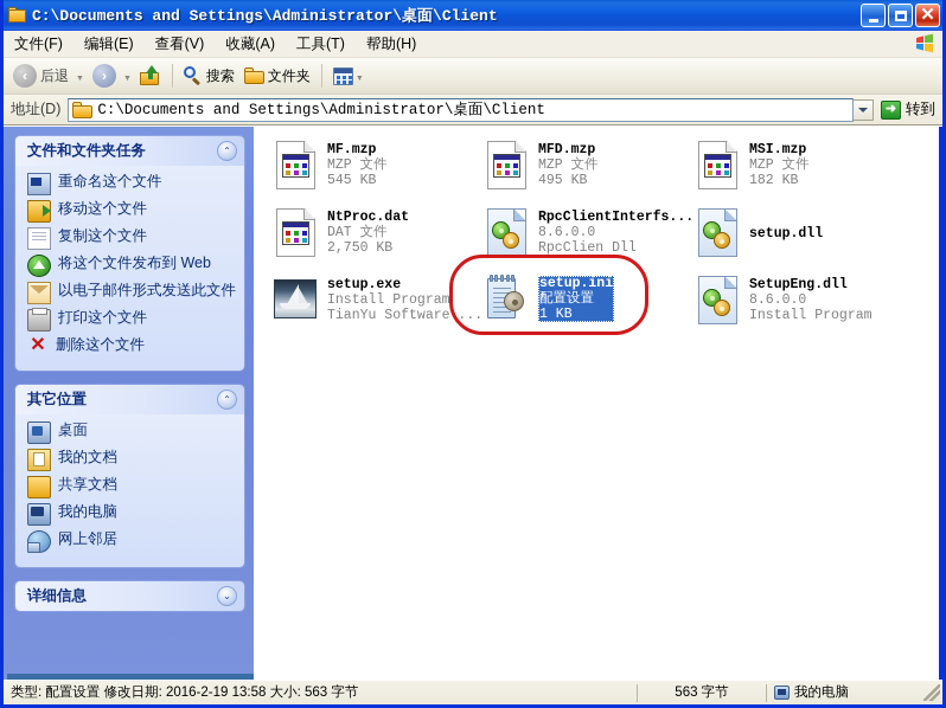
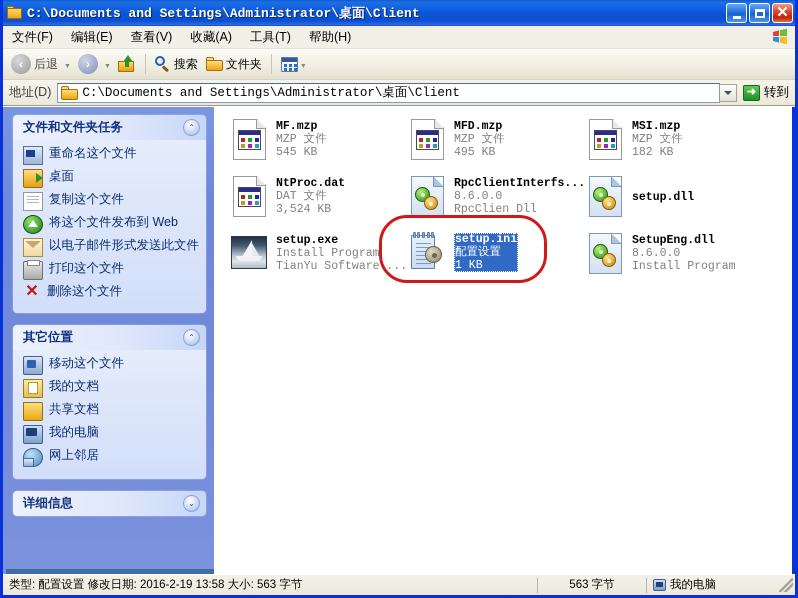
  C:\Documents and Settings\Administrator\桌面\Client
  ✕
  文件(F)
  编辑(E)
  查看(V)
  收藏(A)
  工具(T)
  帮助(H)
  ‹
  后退
  ›
  搜索
  文件夹
  地址(D)
  C:\Documents and Settings\Administrator\桌面\Client
  ➜
  转到
  文件和文件夹任务
  ⌃
  重命名这个文件
- 移动这个文件
+ 桌面
  复制这个文件
  将这个文件发布到 Web
  以电子邮件形式发送此文件
  打印这个文件
  ✕
  删除这个文件
  其它位置
  ⌃
- 桌面
+ 移动这个文件
  我的文档
  共享文档
  我的电脑
  网上邻居
  详细信息
  ⌄
  MF.mzp
  MZP 文件
  545 KB
  MFD.mzp
  MZP 文件
  495 KB
  MSI.mzp
  MZP 文件
  182 KB
  NtProc.dat
  DAT 文件
- 2,750 KB
+ 3,524 KB
  RpcClientInterfs..
  8.6.0.0
  RpcClien Dll
  setup.dll
  setup.exe
  Install Program
  TianYu Software ..
  setup.ini
  配置设置
  1 KB
  SetupEng.dll
  8.6.0.0
  Install Program
  类型: 配置设置 修改日期: 2016-2-19 13:58 大小: 563 字节
  563 字节
  我的电脑
